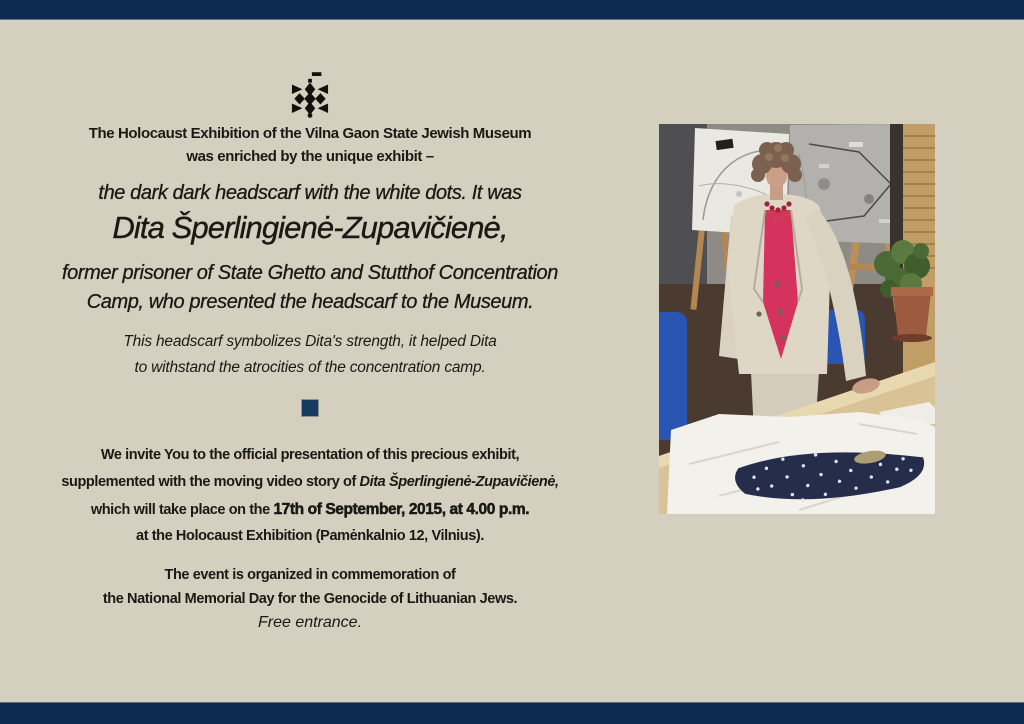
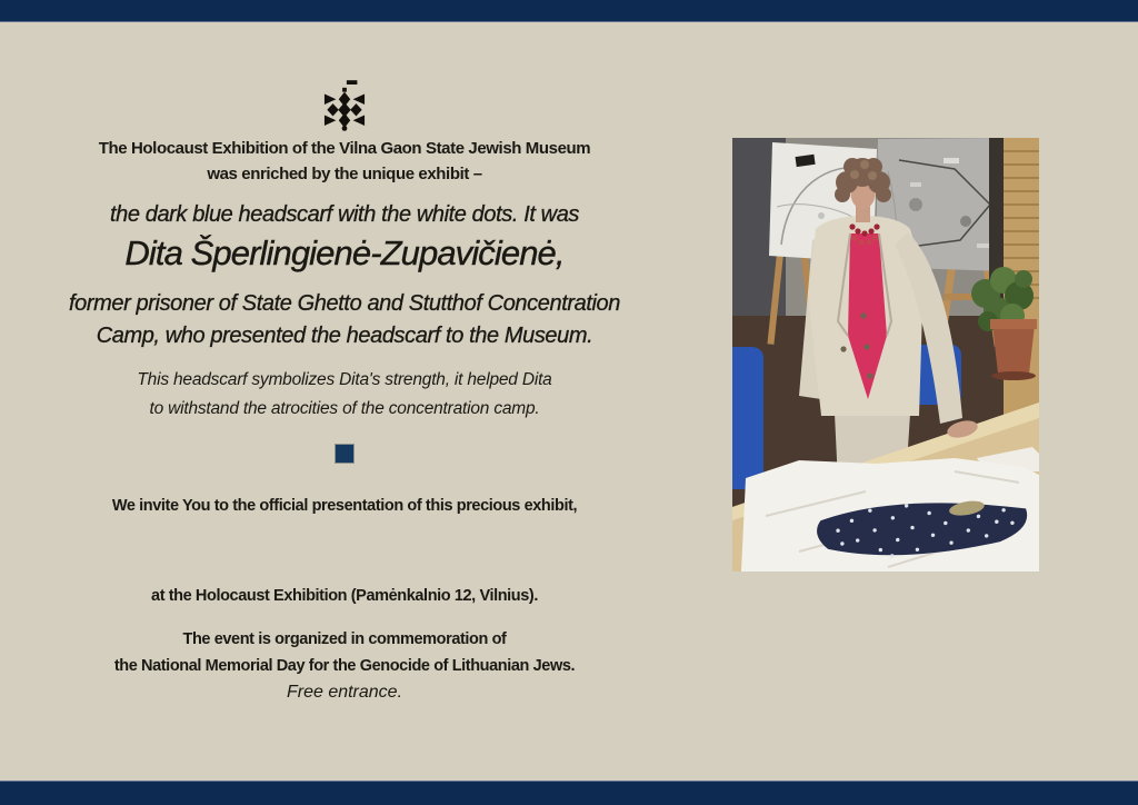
  The Holocaust Exhibition of the Vilna Gaon State Jewish Museum
  was enriched by the unique exhibit –
- the dark dark headscarf with the white dots. It was
+ the dark blue headscarf with the white dots. It was
  Dita Šperlingienė-Zupavičienė,
  former prisoner of State Ghetto and Stutthof Concentration
  Camp, who presented the headscarf to the Museum.
  This headscarf symbolizes Dita's strength, it helped Dita
  to withstand the atrocities of the concentration camp.
  We invite You to the official presentation of this precious exhibit,
- supplemented with the moving video story of Dita Šperlingienė-Zupavičienė,
- which will take place on the 17th of September, 2015, at 4.00 p.m.
  at the Holocaust Exhibition (Pamėnkalnio 12, Vilnius).
  The event is organized in commemoration of
  the National Memorial Day for the Genocide of Lithuanian Jews.
  Free entrance.
